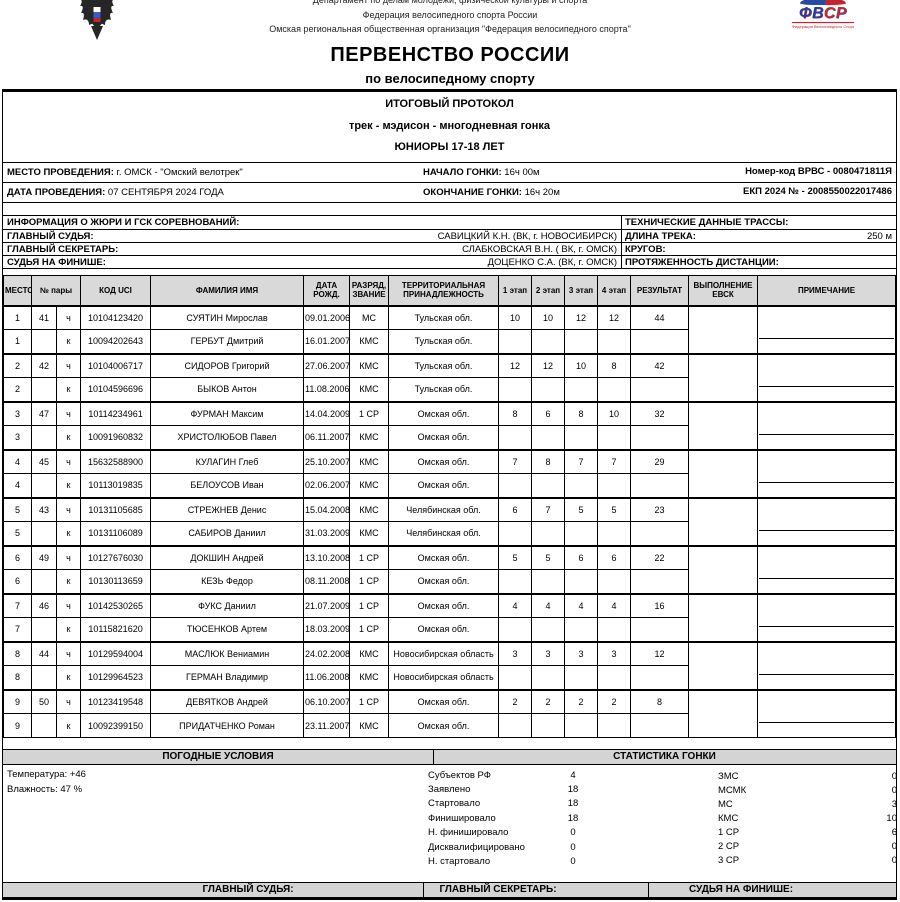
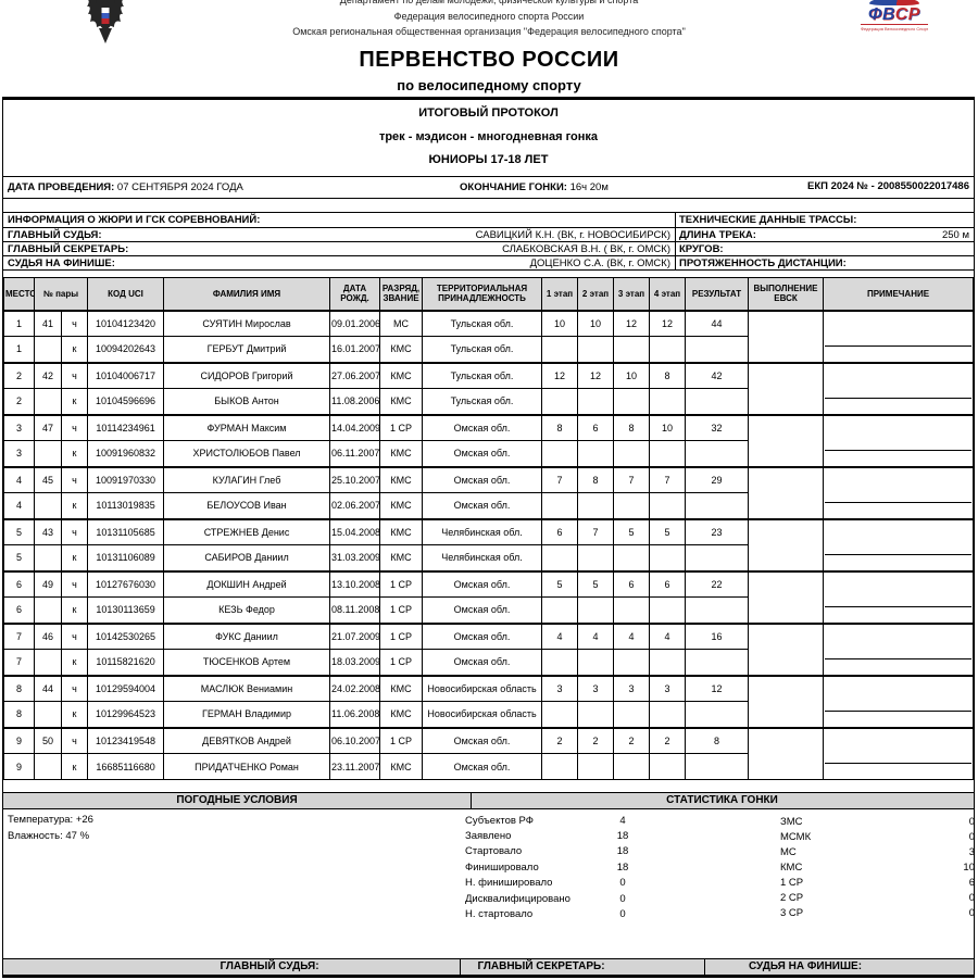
  Департамент по делам молодежи, физической культуры и спорта
  Федерация велосипедного спорта России
  Омская региональная общественная организация "Федерация велосипедного спорта"
  ПЕРВЕНСТВО РОССИИ
  по велосипедному спорту
  ФВСР
  ИТОГОВЫЙ ПРОТОКОЛ
  трек - мэдисон - многодневная гонка
  ЮНИОРЫ 17-18 ЛЕТ
- МЕСТО ПРОВЕДЕНИЯ: г. ОМСК - "Омский велотрек"
- НАЧАЛО ГОНКИ: 16ч 00м
- Номер-код ВРВС - 0080471811Я
  ДАТА ПРОВЕДЕНИЯ: 07 СЕНТЯБРЯ 2024 ГОДА
  ОКОНЧАНИЕ ГОНКИ: 16ч 20м
  ЕКП 2024 № - 2008550022017486
  ИНФОРМАЦИЯ О ЖЮРИ И ГСК СОРЕВНОВАНИЙ:
  ТЕХНИЧЕСКИЕ ДАННЫЕ ТРАССЫ:
  ГЛАВНЫЙ СУДЬЯ:
  САВИЦКИЙ К.Н. (ВК, г. НОВОСИБИРСК)
  ДЛИНА ТРЕКА:
  250 м
  ГЛАВНЫЙ СЕКРЕТАРЬ:
  СЛАБКОВСКАЯ В.Н. ( ВК, г. ОМСК)
  КРУГОВ:
  СУДЬЯ НА ФИНИШЕ:
  ДОЦЕНКО С.А. (ВК, г. ОМСК)
  ПРОТЯЖЕННОСТЬ ДИСТАНЦИИ:
  МЕСТО	№ пары	КОД UCI	ФАМИЛИЯ ИМЯ	ДАТА РОЖД.	РАЗРЯД, ЗВАНИЕ	ТЕРРИТОРИАЛЬНАЯ ПРИНАДЛЕЖНОСТЬ	1 этап	2 этап	3 этап	4 этап	РЕЗУЛЬТАТ	ВЫПОЛНЕНИЕ ЕВСК	ПРИМЕЧАНИЕ
  1	41	ч	10104123420	СУЯТИН Мирослав	09.01.2006	МС	Тульская обл.	10	10	12	12	44
  1		к	10094202643	ГЕРБУТ Дмитрий	16.01.2007	КМС	Тульская обл.
  2	42	ч	10104006717	СИДОРОВ Григорий	27.06.2007	КМС	Тульская обл.	12	12	10	8	42
  2		к	10104596696	БЫКОВ Антон	11.08.2006	КМС	Тульская обл.
  3	47	ч	10114234961	ФУРМАН Максим	14.04.2009	1 СР	Омская обл.	8	6	8	10	32
  3		к	10091960832	ХРИСТОЛЮБОВ Павел	06.11.2007	КМС	Омская обл.
- 4	45	ч	15632588900	КУЛАГИН Глеб	25.10.2007	КМС	Омская обл.	7	8	7	7	29
+ 4	45	ч	10091970330	КУЛАГИН Глеб	25.10.2007	КМС	Омская обл.	7	8	7	7	29
  4		к	10113019835	БЕЛОУСОВ Иван	02.06.2007	КМС	Омская обл.
  5	43	ч	10131105685	СТРЕЖНЕВ Денис	15.04.2008	КМС	Челябинская обл.	6	7	5	5	23
  5		к	10131106089	САБИРОВ Даниил	31.03.2009	КМС	Челябинская обл.
  6	49	ч	10127676030	ДОКШИН Андрей	13.10.2008	1 СР	Омская обл.	5	5	6	6	22
  6		к	10130113659	КЕЗЬ Федор	08.11.2008	1 СР	Омская обл.
  7	46	ч	10142530265	ФУКС Даниил	21.07.2009	1 СР	Омская обл.	4	4	4	4	16
  7		к	10115821620	ТЮСЕНКОВ Артем	18.03.2009	1 СР	Омская обл.
  8	44	ч	10129594004	МАСЛЮК Вениамин	24.02.2008	КМС	Новосибирская область	3	3	3	3	12
  8		к	10129964523	ГЕРМАН Владимир	11.06.2008	КМС	Новосибирская область
  9	50	ч	10123419548	ДЕВЯТКОВ Андрей	06.10.2007	1 СР	Омская обл.	2	2	2	2	8
- 9		к	10092399150	ПРИДАТЧЕНКО Роман	23.11.2007	КМС	Омская обл.
+ 9		к	16685116680	ПРИДАТЧЕНКО Роман	23.11.2007	КМС	Омская обл.
  ПОГОДНЫЕ УСЛОВИЯ
  СТАТИСТИКА ГОНКИ
- Температура: +46
+ Температура: +26
  Влажность: 47 %
  Субъектов РФ
  4
  Заявлено
  18
  Стартовало
  18
  Финишировало
  18
  Н. финишировало
  0
  Дисквалифицировано
  0
  Н. стартовало
  0
  ЗМС
  0
  МСМК
  0
  МС
  3
  КМС
  10
  1 СР
  6
  2 СР
  0
  3 СР
  0
  ГЛАВНЫЙ СУДЬЯ:
  ГЛАВНЫЙ СЕКРЕТАРЬ:
  СУДЬЯ НА ФИНИШЕ:
